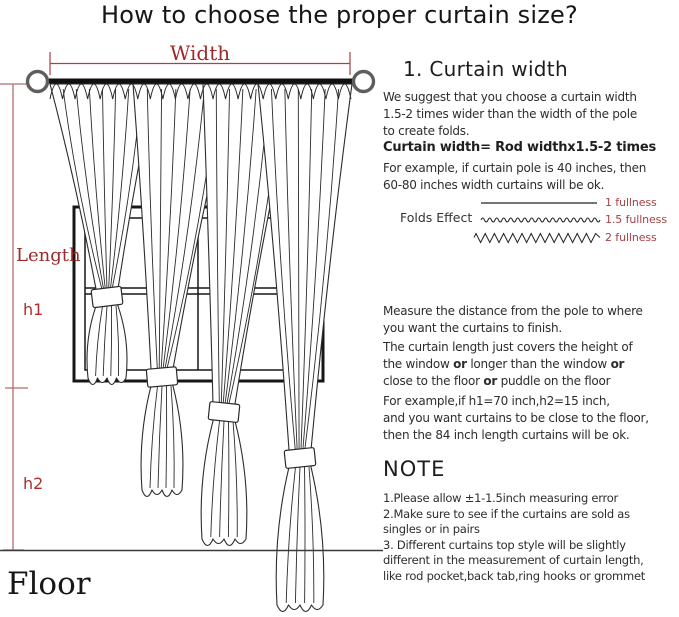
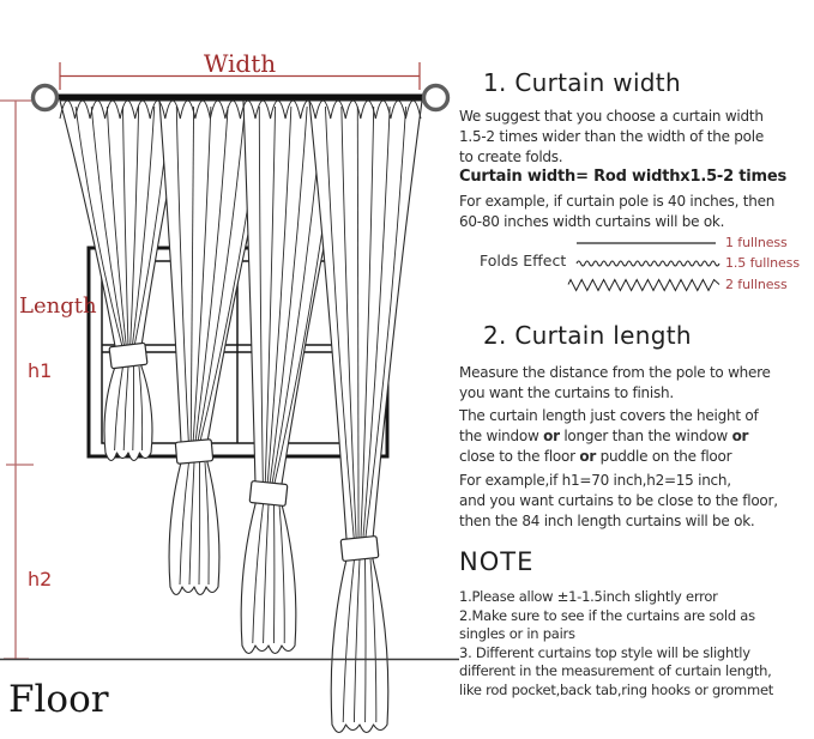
- How to choose the proper curtain size?
  Width
  Length
  h1
  h2
  Floor
  1. Curtain width
  We suggest that you choose a curtain width
  1.5-2 times wider than the width of the pole
  to create folds.
  Curtain width= Rod widthx1.5-2 times
  For example, if curtain pole is 40 inches, then
  60-80 inches width curtains will be ok.
  Folds Effect
  1 fullness
  1.5 fullness
  2 fullness
+ 2. Curtain length
  Measure the distance from the pole to where
  you want the curtains to finish.
  The curtain length just covers the height of
  the window or longer than the window or
  close to the floor or puddle on the floor
  For example,if h1=70 inch,h2=15 inch,
  and you want curtains to be close to the floor,
  then the 84 inch length curtains will be ok.
  NOTE
- 1.Please allow ±1-1.5inch measuring error
+ 1.Please allow ±1-1.5inch slightly error
  2.Make sure to see if the curtains are sold as
  singles or in pairs
  3. Different curtains top style will be slightly
  different in the measurement of curtain length,
  like rod pocket,back tab,ring hooks or grommet
